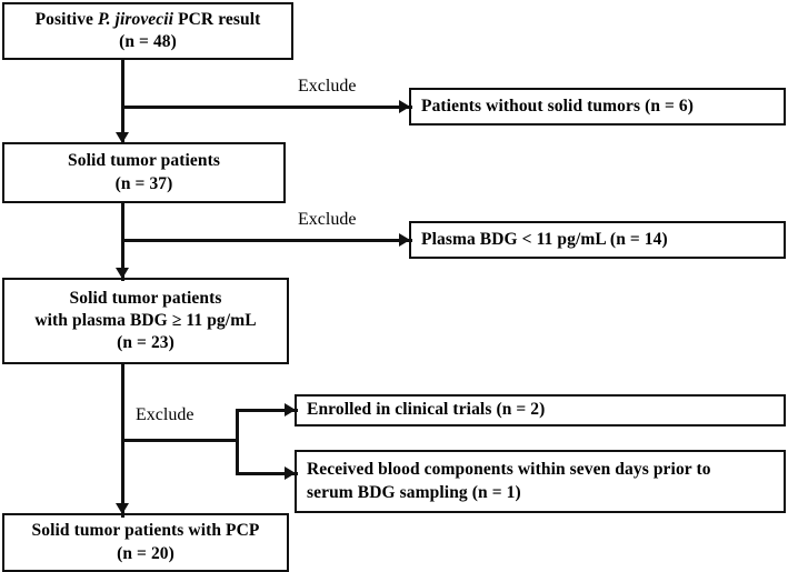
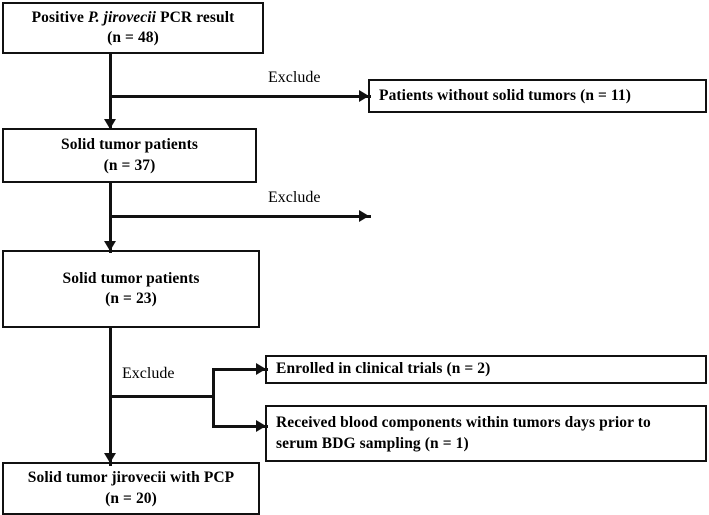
  Positive P. jirovecii PCR result
  (n = 48)
  Solid tumor patients
  (n = 37)
  Solid tumor patients
- with plasma BDG ≥ 11 pg/mL
  (n = 23)
- Solid tumor patients with PCP
+ Solid tumor jirovecii with PCP
  (n = 20)
- Patients without solid tumors (n = 6)
+ Patients without solid tumors (n = 11)
- Plasma BDG < 11 pg/mL (n = 14)
  Enrolled in clinical trials (n = 2)
- Received blood components within seven days prior to
+ Received blood components within tumors days prior to
  serum BDG sampling (n = 1)
  Exclude
  Exclude
  Exclude
